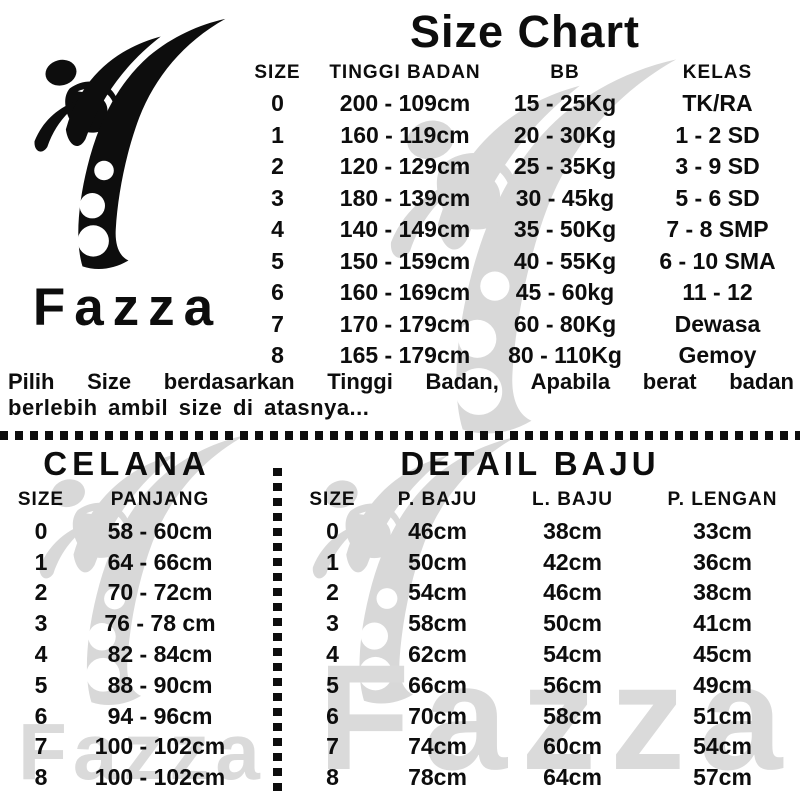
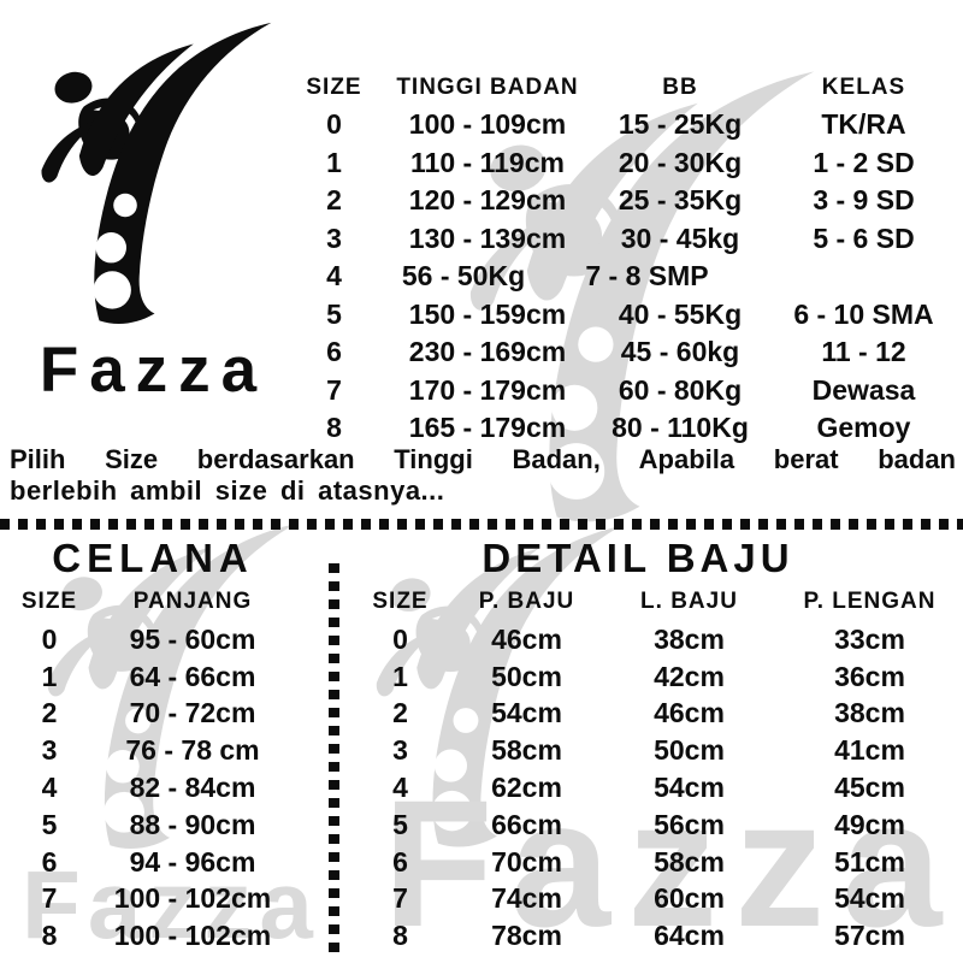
  Fazza
  Fazza
  Fazza
- Size Chart
  SIZE
  TINGGI BADAN
  BB
  KELAS
  0
- 200 - 109cm
+ 100 - 109cm
  15 - 25Kg
  TK/RA
  1
- 160 - 119cm
+ 110 - 119cm
  20 - 30Kg
  1 - 2 SD
  2
  120 - 129cm
  25 - 35Kg
  3 - 9 SD
  3
- 180 - 139cm
+ 130 - 139cm
  30 - 45kg
  5 - 6 SD
  4
- 140 - 149cm
- 35 - 50Kg
+ 56 - 50Kg
  7 - 8 SMP
  5
  150 - 159cm
  40 - 55Kg
  6 - 10 SMA
  6
- 160 - 169cm
+ 230 - 169cm
  45 - 60kg
  11 - 12
  7
  170 - 179cm
  60 - 80Kg
  Dewasa
  8
  165 - 179cm
  80 - 110Kg
  Gemoy
  Pilih Size berdasarkan Tinggi Badan, Apabila berat badan
  berlebih ambil size di atasnya...
  CELANA
  SIZE
  PANJANG
  0
- 58 - 60cm
+ 95 - 60cm
  1
  64 - 66cm
  2
  70 - 72cm
  3
  76 - 78 cm
  4
  82 - 84cm
  5
  88 - 90cm
  6
  94 - 96cm
  7
  100 - 102cm
  8
  100 - 102cm
  DETAIL BAJU
  SIZE
  P. BAJU
  L. BAJU
  P. LENGAN
  0
  46cm
  38cm
  33cm
  1
  50cm
  42cm
  36cm
  2
  54cm
  46cm
  38cm
  3
  58cm
  50cm
  41cm
  4
  62cm
  54cm
  45cm
  5
  66cm
  56cm
  49cm
  6
  70cm
  58cm
  51cm
  7
  74cm
  60cm
  54cm
  8
  78cm
  64cm
  57cm
